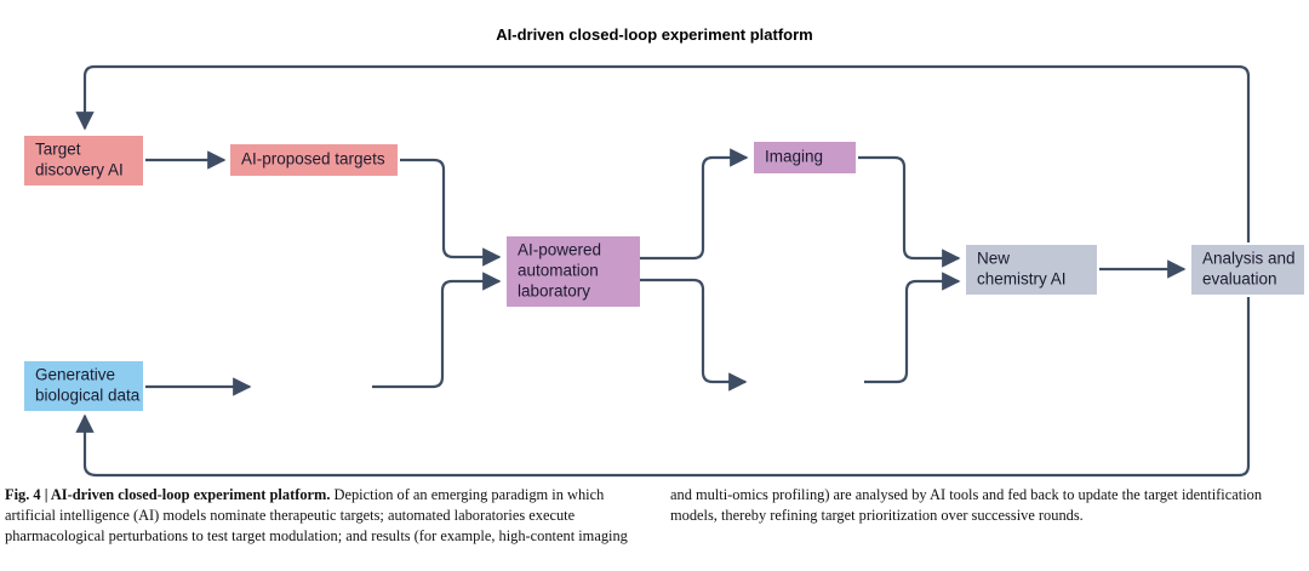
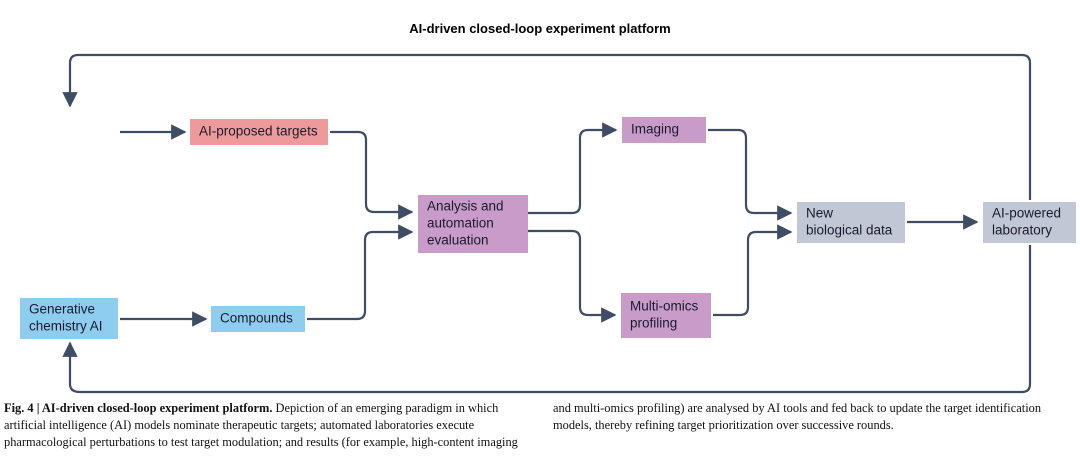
  AI-driven closed-loop experiment platform
- Target
- discovery AI
  AI-proposed targets
  Generative
- biological data
+ chemistry AI
+ Compounds
- AI-powered
+ Analysis and
  automation
- laboratory
+ evaluation
  Imaging
+ Multi-omics
+ profiling
  New
- chemistry AI
+ biological data
- Analysis and
+ AI-powered
- evaluation
+ laboratory
  Fig. 4 | AI-driven closed-loop experiment platform. Depiction of an emerging paradigm in which artificial intelligence (AI) models nominate therapeutic targets; automated laboratories execute pharmacological perturbations to test target modulation; and results (for example, high-content imaging and multi-omics profiling) are analysed by AI tools and fed back to update the target identification models, thereby refining target prioritization over successive rounds.
